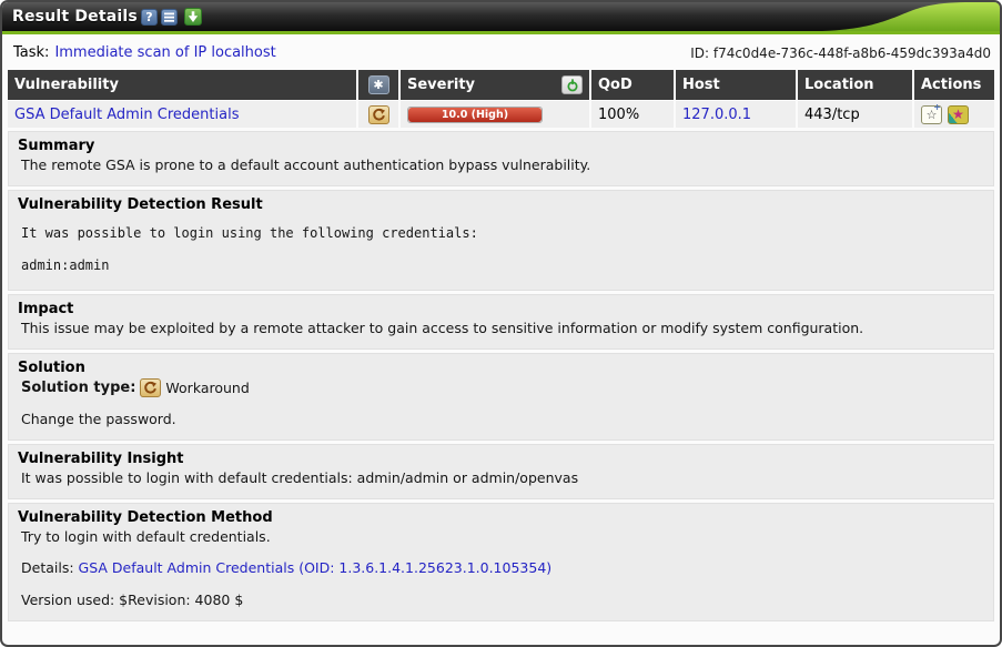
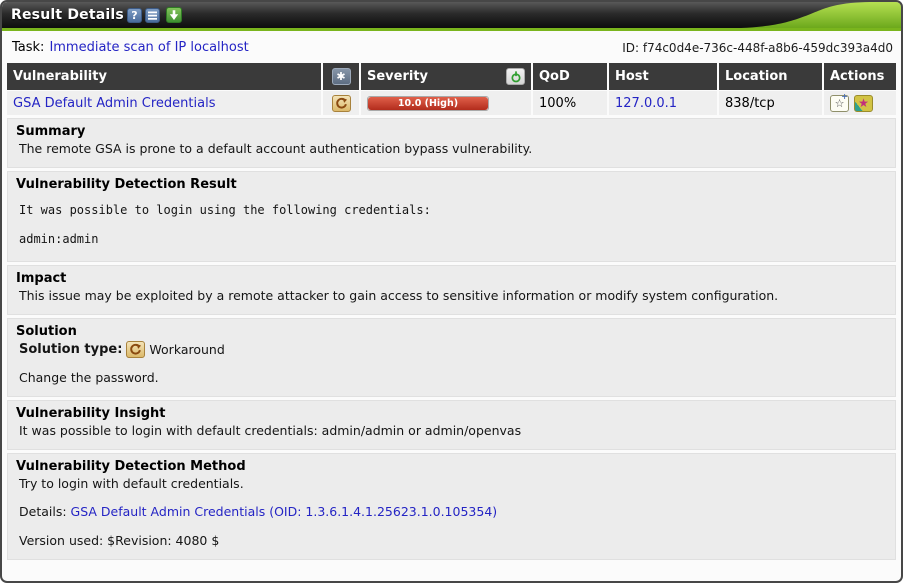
  Result Details
  ?
  Task:
  Immediate scan of IP localhost
  ID: f74c0d4e-736c-448f-a8b6-459dc393a4d0
  Vulnerability
  ✱
  Severity
  QoD
  Host
  Location
  Actions
  GSA Default Admin Credentials
  10.0 (High)
  100%
  127.0.0.1
- 443/tcp
+ 838/tcp
  ☆
  +
  ★
  Summary
  The remote GSA is prone to a default account authentication bypass vulnerability.
  Vulnerability Detection Result
  It was possible to login using the following credentials:
  admin:admin
  Impact
  This issue may be exploited by a remote attacker to gain access to sensitive information or modify system configuration.
  Solution
  Solution type:
  Workaround
  Change the password.
  Vulnerability Insight
  It was possible to login with default credentials: admin/admin or admin/openvas
  Vulnerability Detection Method
  Try to login with default credentials.
  Details: GSA Default Admin Credentials (OID: 1.3.6.1.4.1.25623.1.0.105354)
  Version used: $Revision: 4080 $
